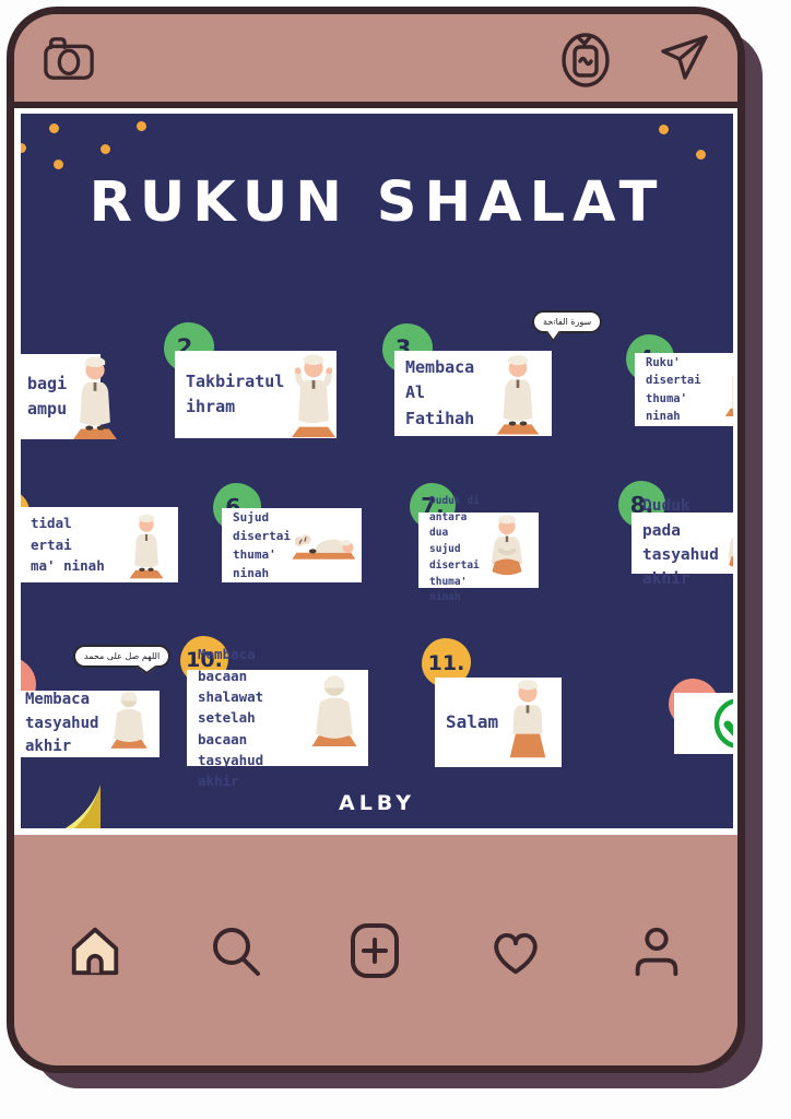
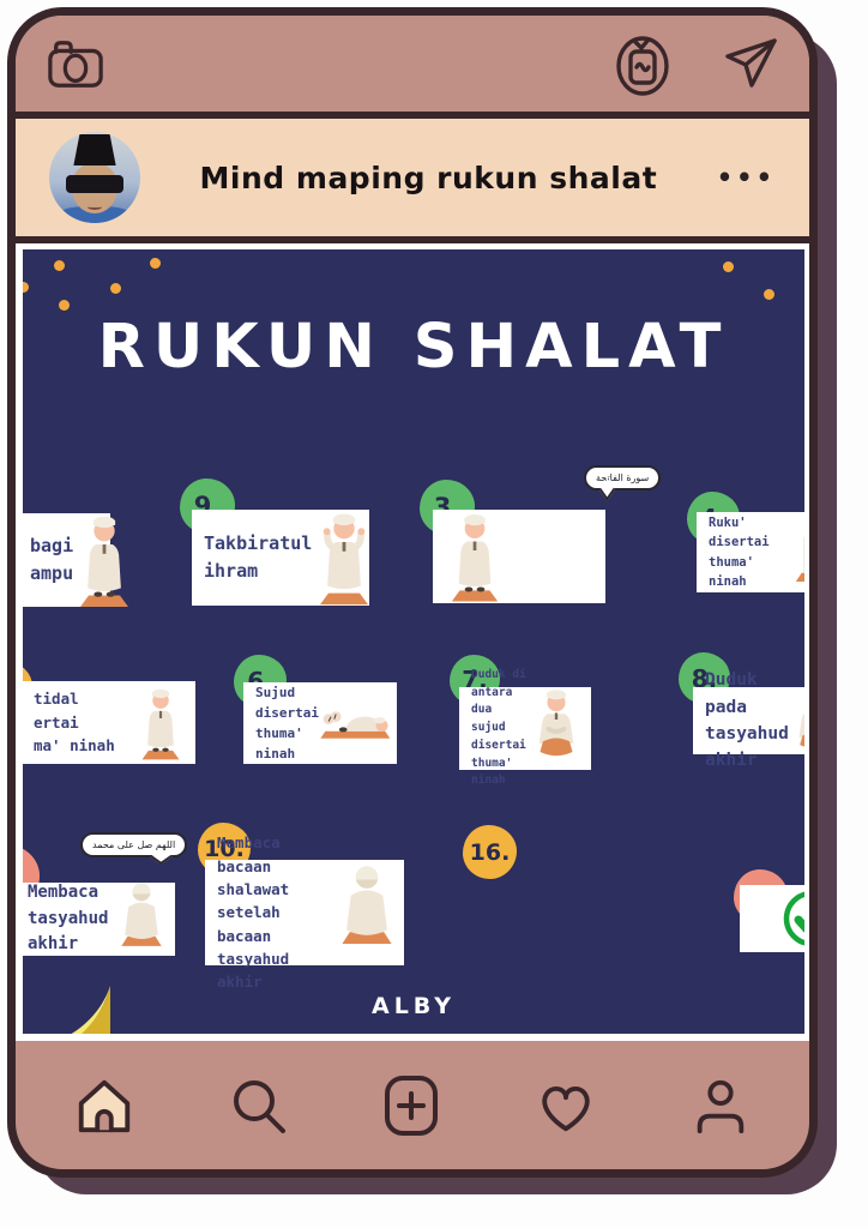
+ Mind maping rukun shalat
+ •••
  RUKUN SHALAT
  bagi
  ampu
- 2.
+ 9.
  Takbiratul
  ihram
  3.
  سورة الفاتحة
- Membaca Al
- Fatihah
  Ruku'
  disertai
  thuma' ninah
  tidal
  ertai
  ma' ninah
  6.
  Sujud
  disertai
  thuma' ninah
  7.
  Duduk di
  antara dua
  sujud disertai
  thuma' ninah
  8.
  Duduk pada
  tasyahud akhir
  اللهم صل على محمد
  Membaca
  tasyahud akhir
  10.
  Membaca bacaan
  shalawat setelah
  bacaan tasyahud
  akhir
- 11.
+ 16.
- Salam
  ALBY
